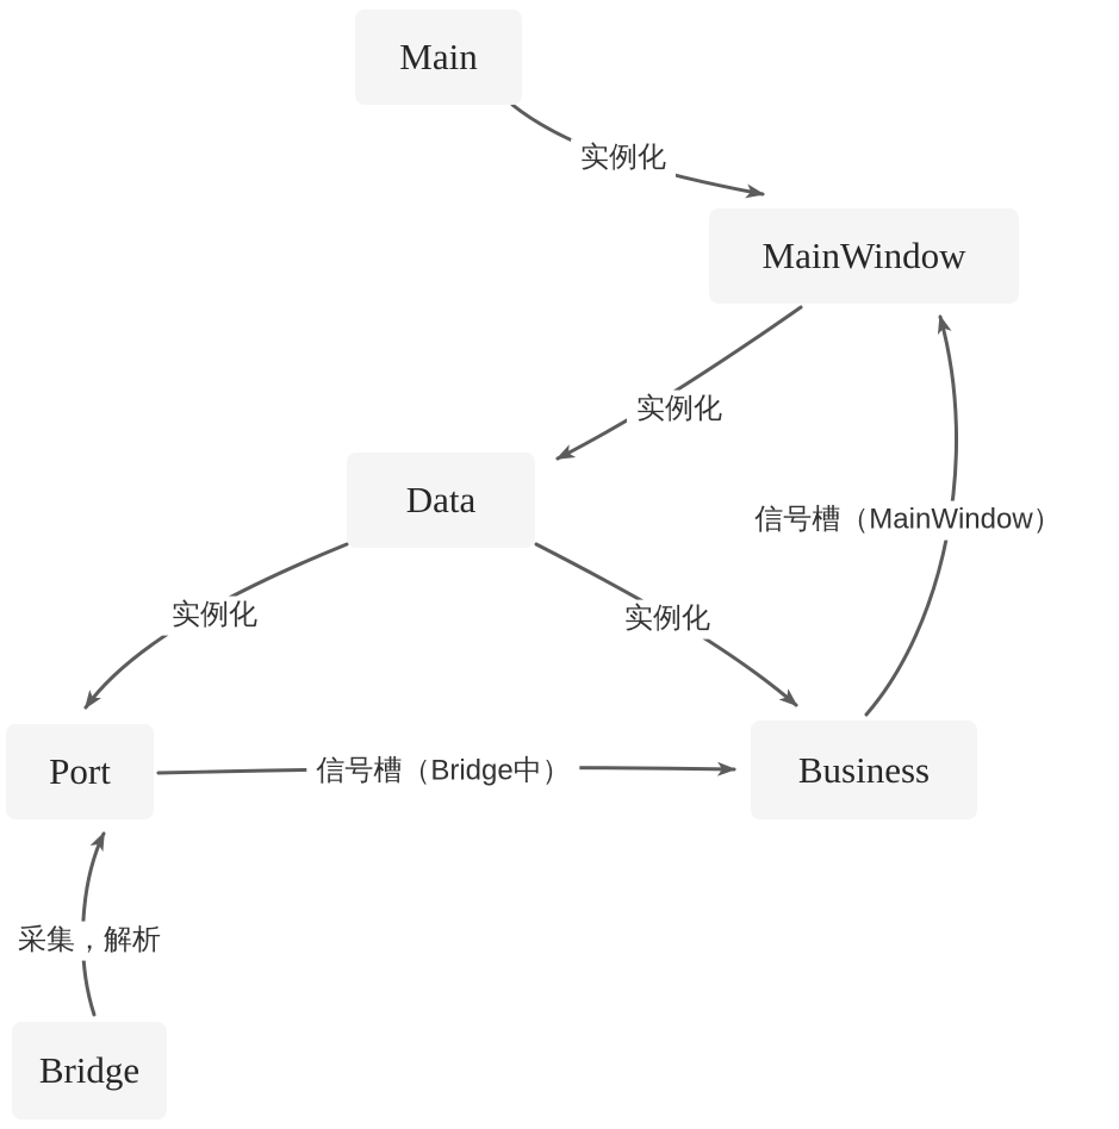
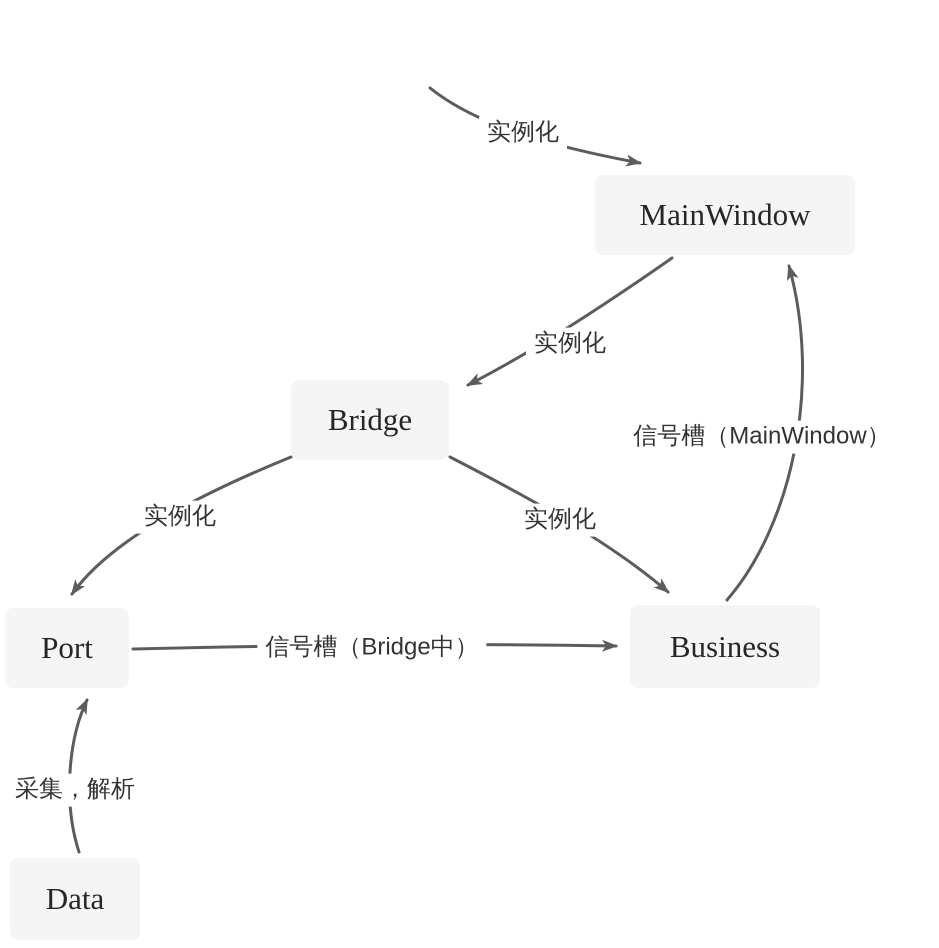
- Main
  MainWindow
- Data
+ Bridge
  Port
  Business
- Bridge
+ Data
  实例化
  实例化
  实例化
  实例化
  信号槽（Bridge中）
  信号槽（MainWindow）
  采集，解析
